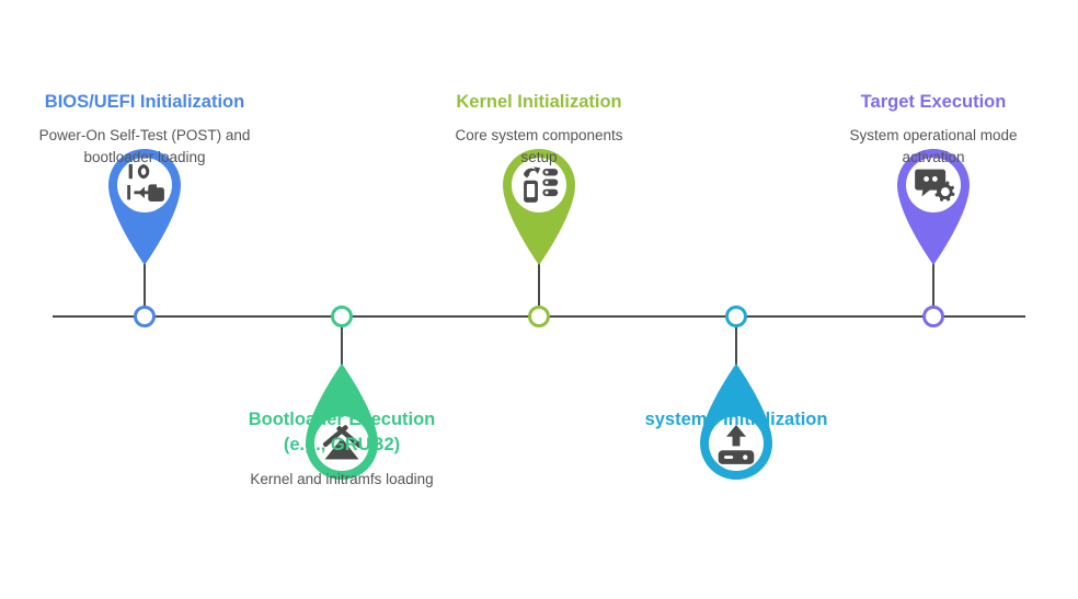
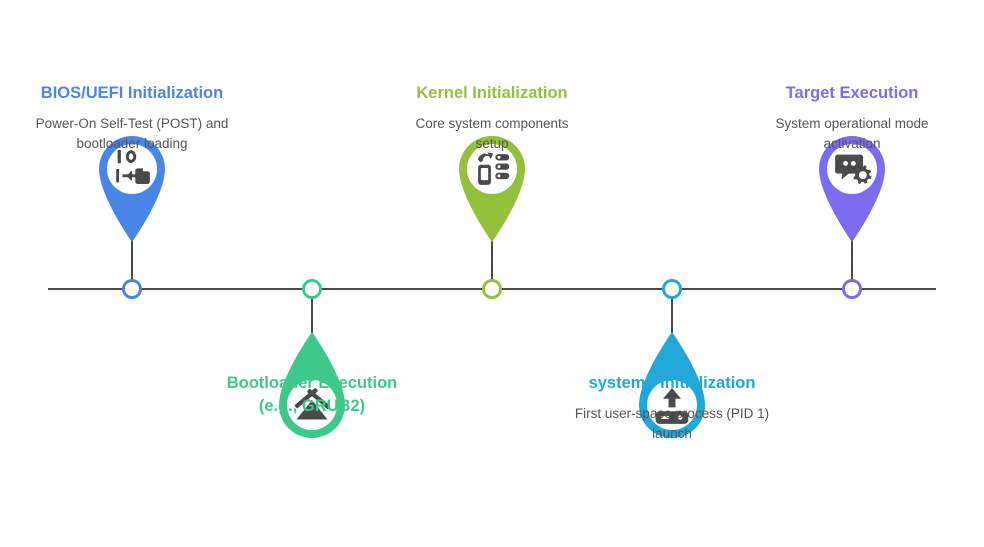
  BIOS/UEFI Initialization
  Power-On Self-Test (POST) and bootloader loading
  Bootloader Execution (e.g., GRUB2)
- Kernel and initramfs loading
  Kernel Initialization
  Core system components setup
  systemd Initialization
+ First user-space process (PID 1) launch
  Target Execution
  System operational mode activation
